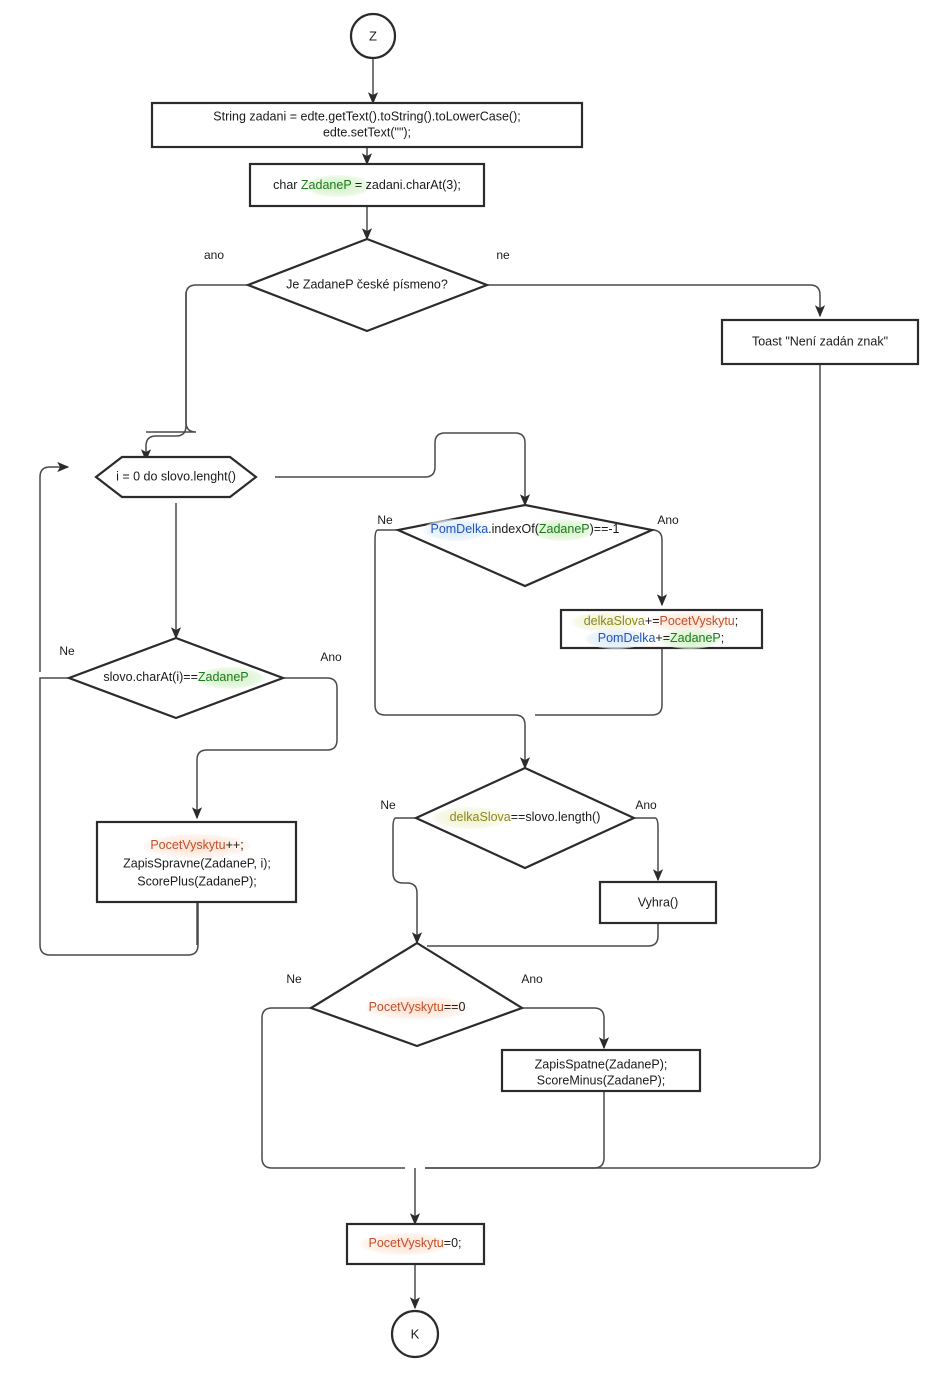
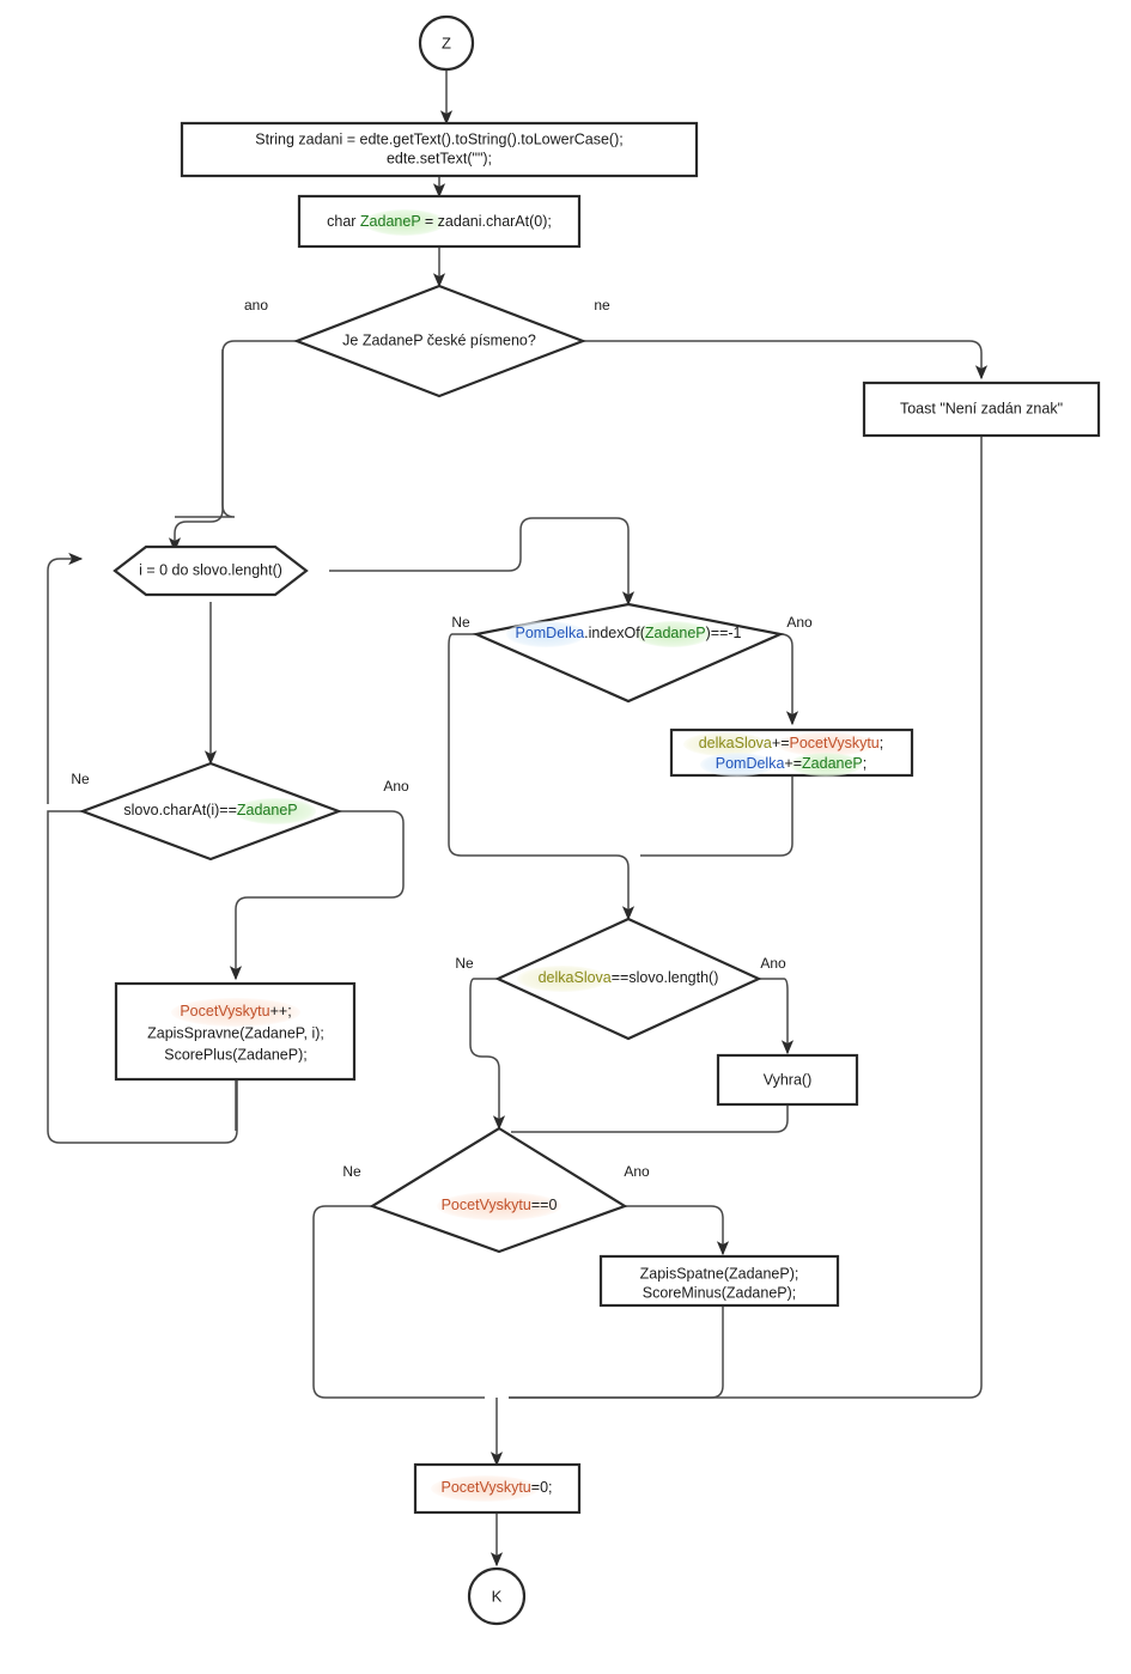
  Z
  String zadani = edte.getText().toString().toLowerCase();
  edte.setText("");
- char ZadaneP = zadani.charAt(3);
+ char ZadaneP = zadani.charAt(0);
  Je ZadaneP české písmeno?
  ano
  ne
  Toast "Není zadán znak"
  i = 0 do slovo.lenght()
  slovo.charAt(i)==ZadaneP
  Ne
  Ano
  PocetVyskytu++;
  ZapisSpravne(ZadaneP, i);
  ScorePlus(ZadaneP);
  PomDelka.indexOf(ZadaneP)==-1
  Ne
  Ano
  delkaSlova+=PocetVyskytu;
  PomDelka+=ZadaneP;
  delkaSlova==slovo.length()
  Ne
  Ano
  Vyhra()
  PocetVyskytu==0
  Ne
  Ano
  ZapisSpatne(ZadaneP);
  ScoreMinus(ZadaneP);
  PocetVyskytu=0;
  K
